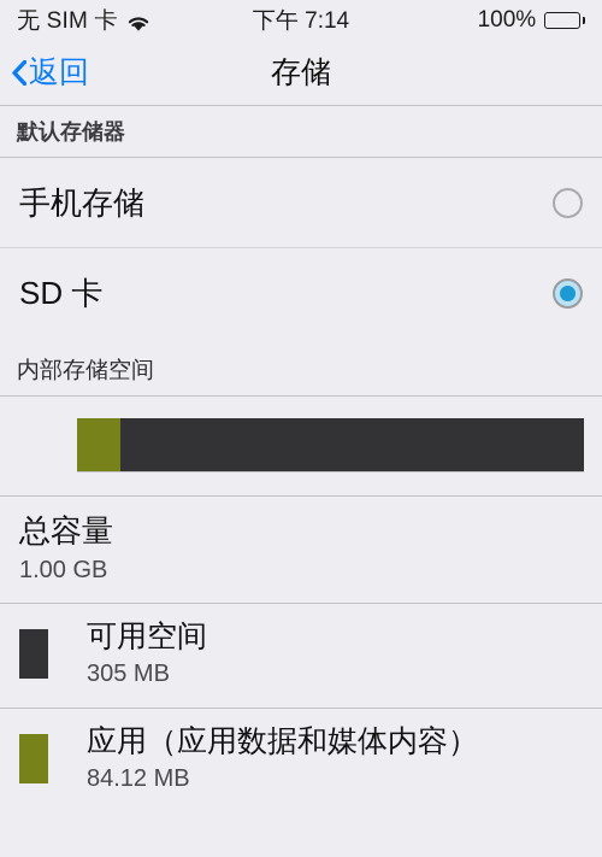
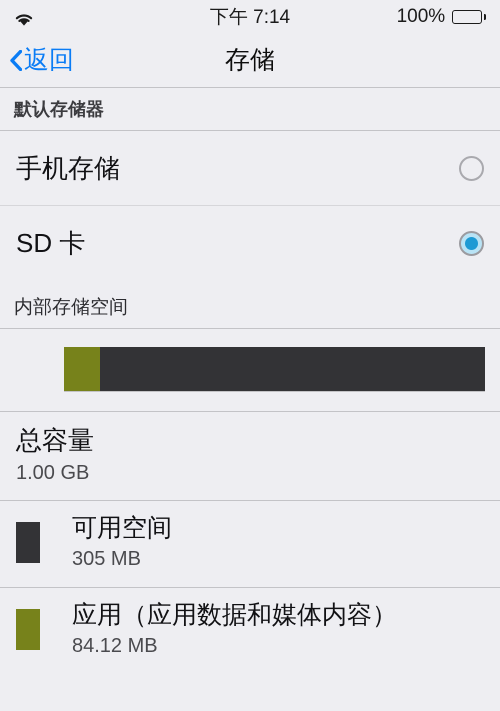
- 无 SIM 卡
  下午 7:14
  100%
  返回
  存储
  默认存储器
  手机存储
  SD 卡
  内部存储空间
  总容量
  1.00 GB
  可用空间
  305 MB
  应用（应用数据和媒体内容）
  84.12 MB
